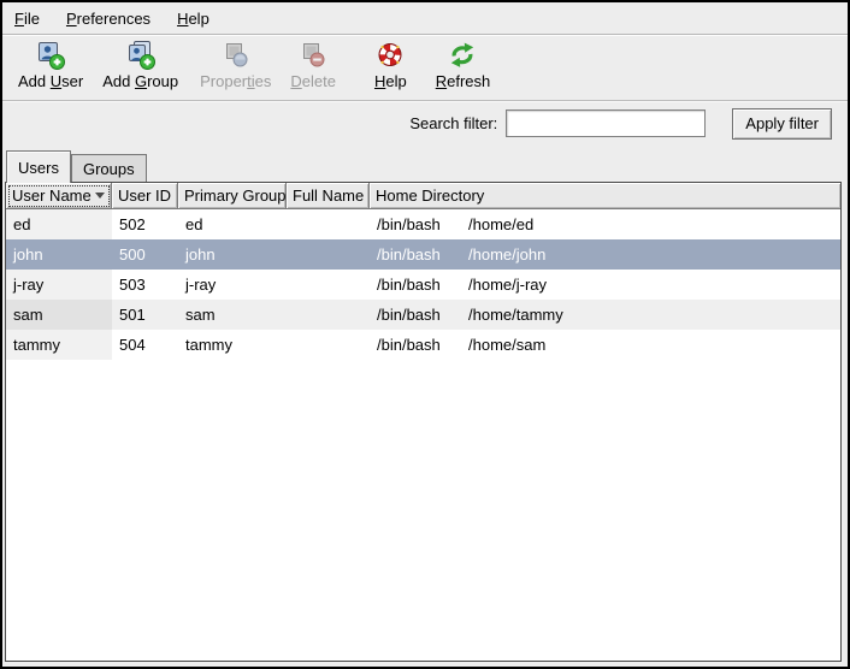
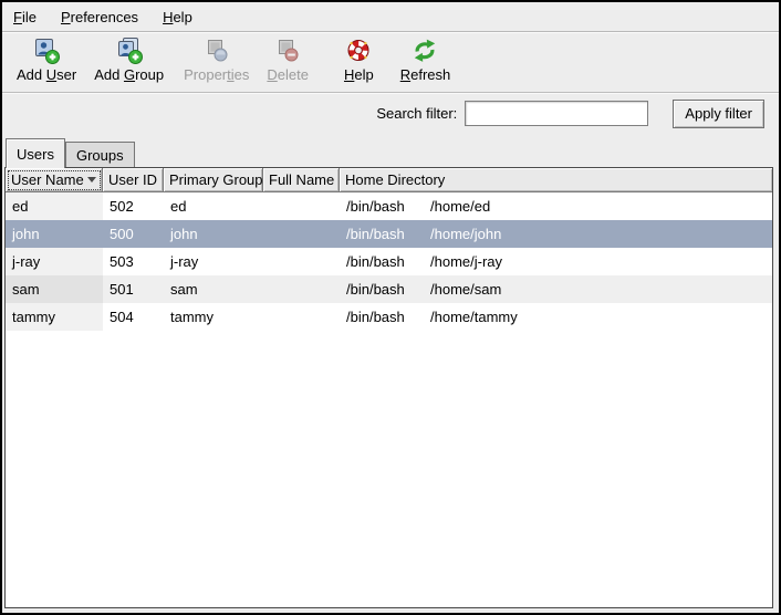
  File
  Preferences
  Help
  Add User
  Add Group
  Properties
  Delete
  Help
  Refresh
  Search filter:
  Apply filter
  Users
  Groups
  User Name
  User ID
  Primary Group
  Full Name
  Home Directory
  ed
  502
  ed
  /bin/bash
  /home/ed
  john
  500
  john
  /bin/bash
  /home/john
  j-ray
  503
  j-ray
  /bin/bash
  /home/j-ray
  sam
  501
  sam
  /bin/bash
- /home/tammy
+ /home/sam
  tammy
  504
  tammy
  /bin/bash
- /home/sam
+ /home/tammy
